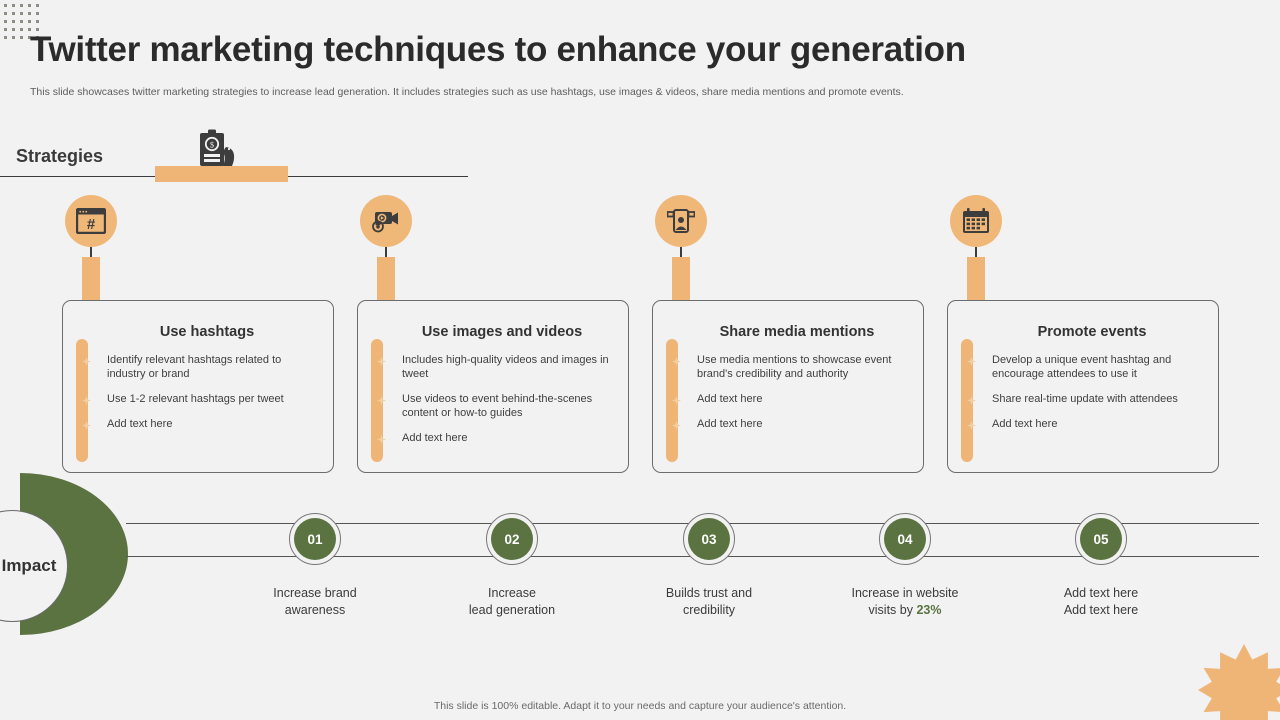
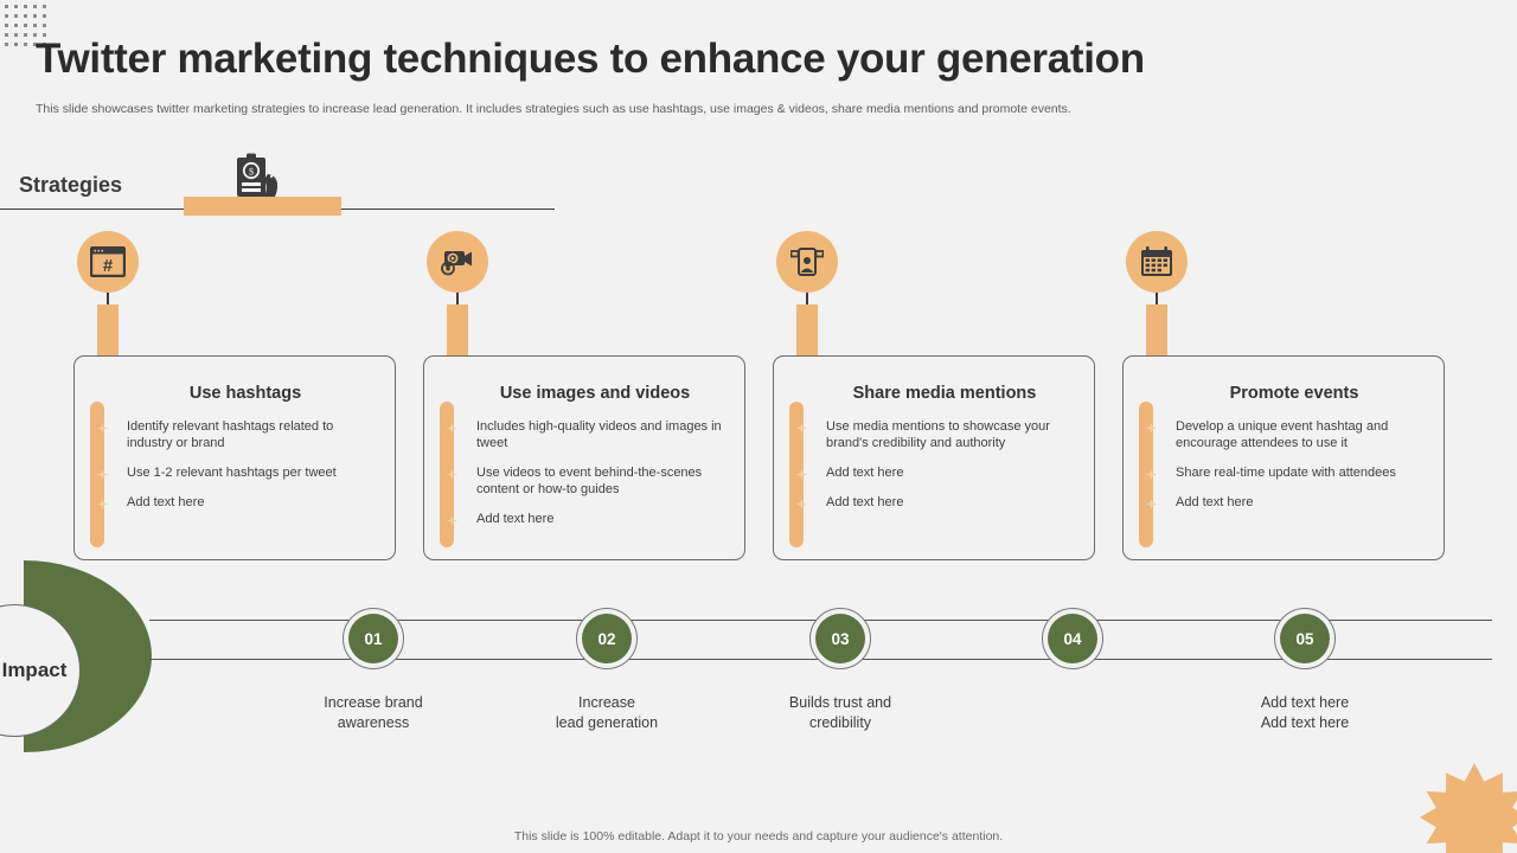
  Twitter marketing techniques to enhance your generation
  This slide showcases twitter marketing strategies to increase lead generation. It includes strategies such as use hashtags, use images & videos, share media mentions and promote events.
  Strategies
  $
  #
  Use hashtags
  Identify relevant hashtags related to industry or brand
  Use 1-2 relevant hashtags per tweet
  Add text here
  Use images and videos
  Includes high-quality videos and images in tweet
  Use videos to event behind-the-scenes content or how-to guides
  Add text here
  Share media mentions
- Use media mentions to showcase event brand's credibility and authority
+ Use media mentions to showcase your brand's credibility and authority
  Add text here
  Add text here
  Promote events
  Develop a unique event hashtag and encourage attendees to use it
  Share real-time update with attendees
  Add text here
  Impact
  01
  Increase brand
  awareness
  02
  Increase
  lead generation
  03
  Builds trust and
  credibility
  04
- Increase in website
- visits by 23%
  05
  Add text here
  Add text here
  This slide is 100% editable. Adapt it to your needs and capture your audience's attention.
